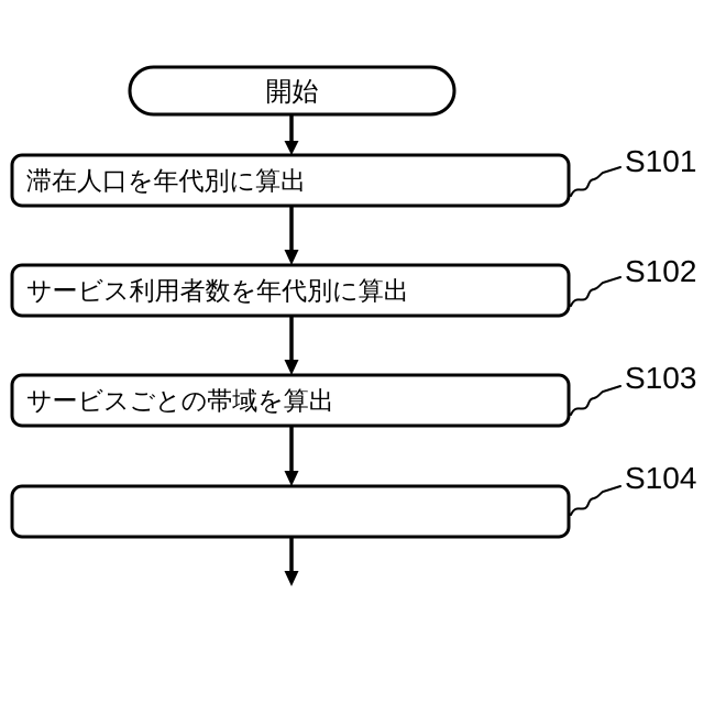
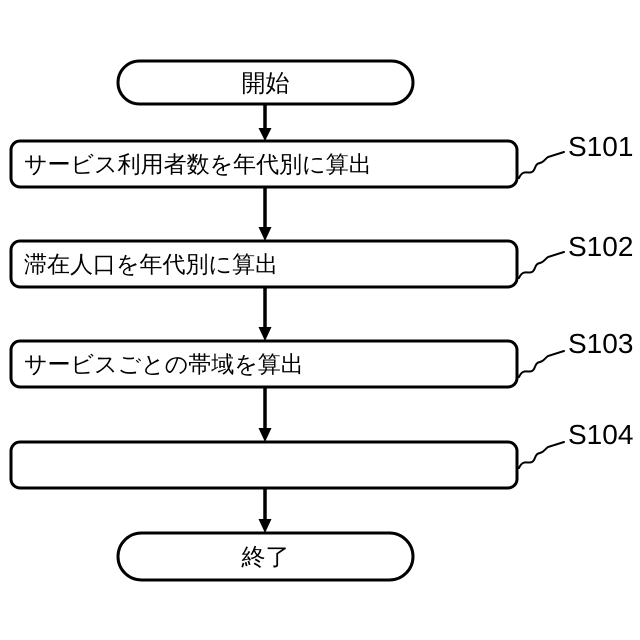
  開始
- 滞在人口を年代別に算出
+ サービス利用者数を年代別に算出
  S101
- サービス利用者数を年代別に算出
+ 滞在人口を年代別に算出
  S102
  サービスごとの帯域を算出
  S103
  S104
+ 終了
